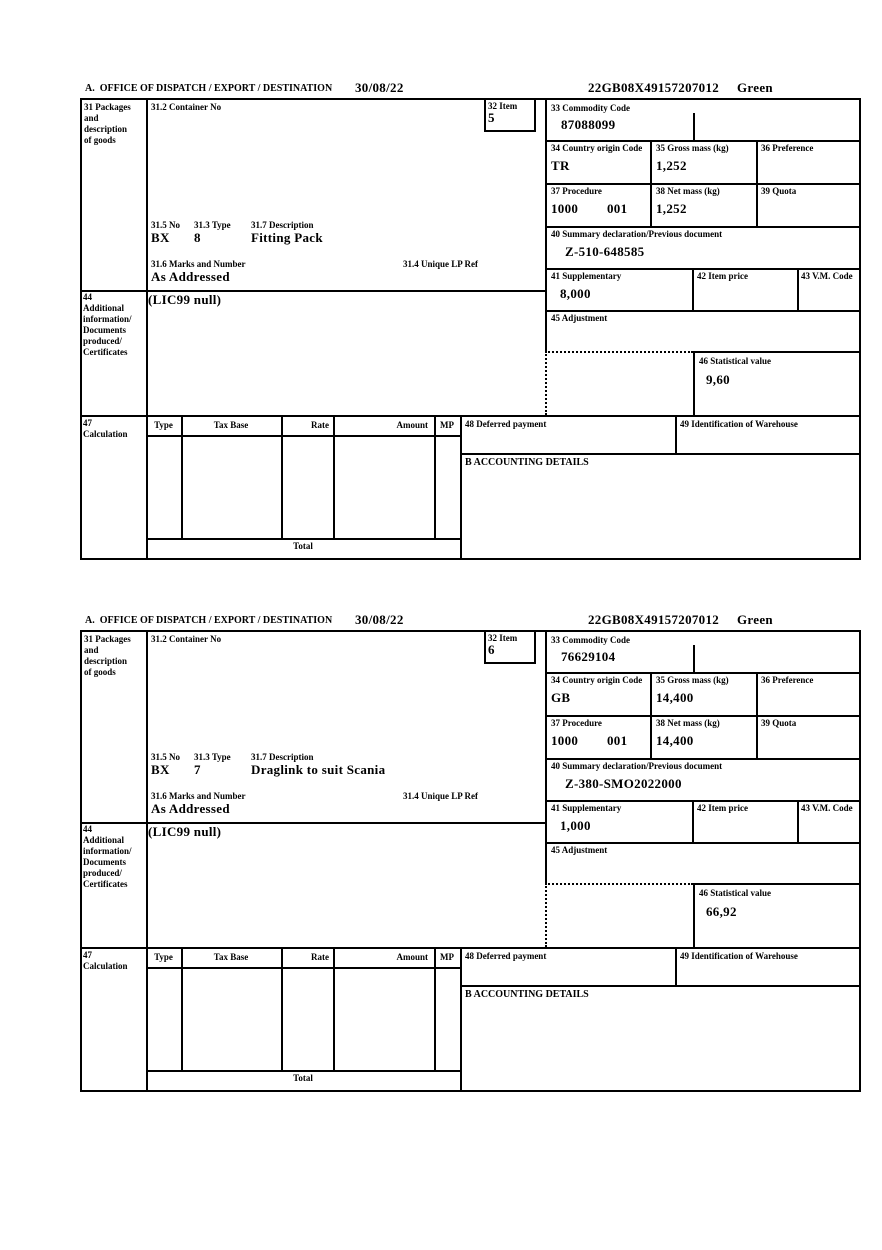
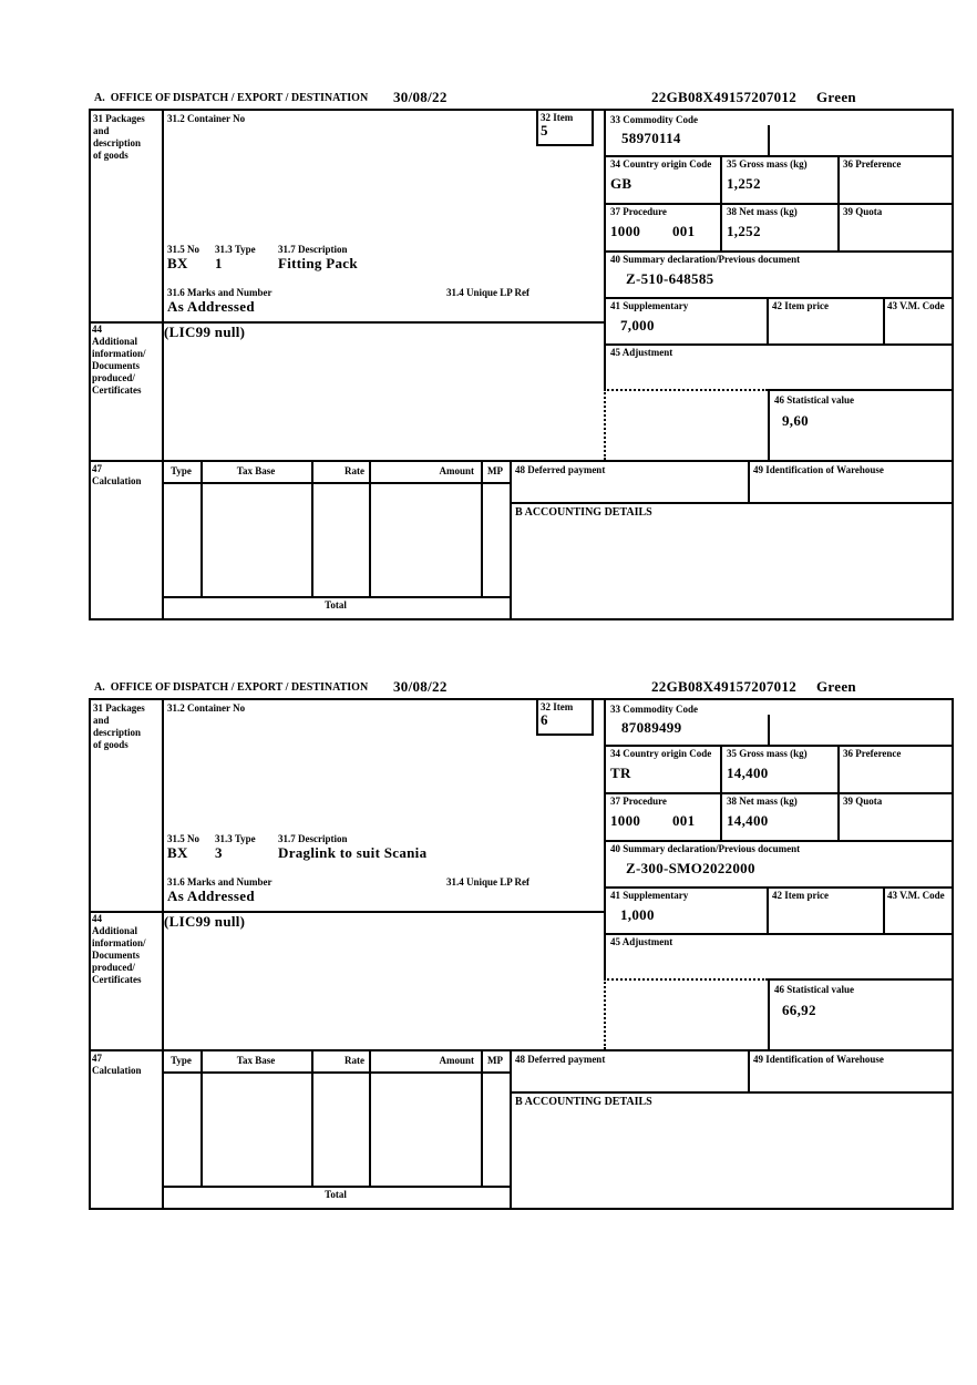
  A. OFFICE OF DISPATCH / EXPORT / DESTINATION
  30/08/22
  22GB08X49157207012
  Green
  31 Packages
  and
  description
  of goods
  31.2 Container No
  32 Item
  5
  33 Commodity Code
- 87088099
+ 58970114
  34 Country origin Code
  35 Gross mass (kg)
  36 Preference
- TR
+ GB
  1,252
  37 Procedure
  38 Net mass (kg)
  39 Quota
  1000
  001
  1,252
  31.5 No
  31.3 Type
  31.7 Description
  BX
- 8
+ 1
  Fitting Pack
  31.6 Marks and Number
  31.4 Unique LP Ref
  As Addressed
  40 Summary declaration/Previous document
  Z-510-648585
  41 Supplementary
  42 Item price
  43 V.M. Code
- 8,000
+ 7,000
  44
  Additional
  information/
  Documents
  produced/
  Certificates
  (LIC99 null)
  45 Adjustment
  46 Statistical value
  9,60
  47
  Calculation
  Type
  Tax Base
  Rate
  Amount
  MP
  Total
  48 Deferred payment
  49 Identification of Warehouse
  B ACCOUNTING DETAILS
  A. OFFICE OF DISPATCH / EXPORT / DESTINATION
  30/08/22
  22GB08X49157207012
  Green
  31 Packages
  and
  description
  of goods
  31.2 Container No
  32 Item
  6
  33 Commodity Code
- 76629104
+ 87089499
  34 Country origin Code
  35 Gross mass (kg)
  36 Preference
- GB
+ TR
  14,400
  37 Procedure
  38 Net mass (kg)
  39 Quota
  1000
  001
  14,400
  31.5 No
  31.3 Type
  31.7 Description
  BX
- 7
+ 3
  Draglink to suit Scania
  31.6 Marks and Number
  31.4 Unique LP Ref
  As Addressed
  40 Summary declaration/Previous document
- Z-380-SMO2022000
+ Z-300-SMO2022000
  41 Supplementary
  42 Item price
  43 V.M. Code
  1,000
  44
  Additional
  information/
  Documents
  produced/
  Certificates
  (LIC99 null)
  45 Adjustment
  46 Statistical value
  66,92
  47
  Calculation
  Type
  Tax Base
  Rate
  Amount
  MP
  Total
  48 Deferred payment
  49 Identification of Warehouse
  B ACCOUNTING DETAILS
